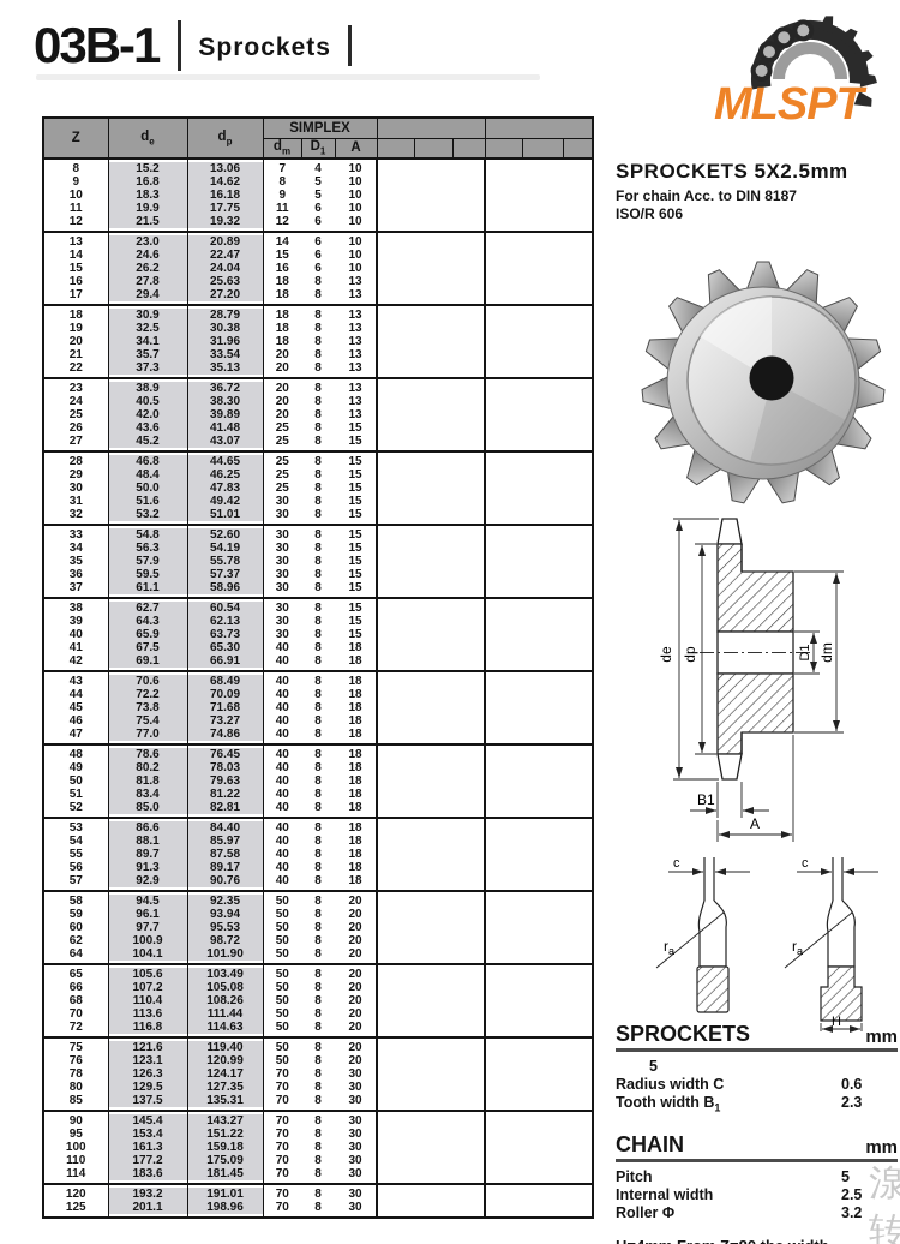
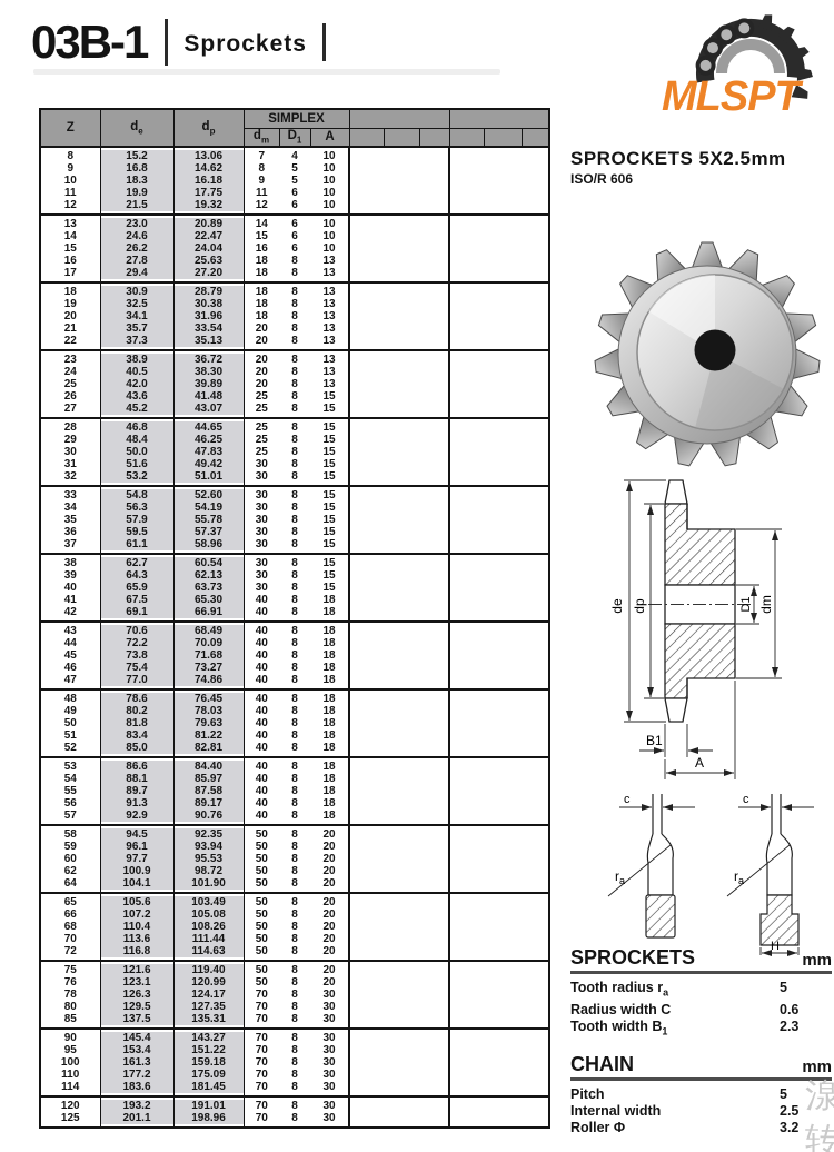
  03B-1
  Sprockets
  MLSPT
  Z	de	dp	SIMPLEX
  dm	D1	A
  8	15.2	13.06	7	4	10
  9	16.8	14.62	8	5	10
  10	18.3	16.18	9	5	10
  11	19.9	17.75	11	6	10
  12	21.5	19.32	12	6	10
  13	23.0	20.89	14	6	10
  14	24.6	22.47	15	6	10
  15	26.2	24.04	16	6	10
  16	27.8	25.63	18	8	13
  17	29.4	27.20	18	8	13
  18	30.9	28.79	18	8	13
  19	32.5	30.38	18	8	13
  20	34.1	31.96	18	8	13
  21	35.7	33.54	20	8	13
  22	37.3	35.13	20	8	13
  23	38.9	36.72	20	8	13
  24	40.5	38.30	20	8	13
  25	42.0	39.89	20	8	13
  26	43.6	41.48	25	8	15
  27	45.2	43.07	25	8	15
  28	46.8	44.65	25	8	15
  29	48.4	46.25	25	8	15
  30	50.0	47.83	25	8	15
  31	51.6	49.42	30	8	15
  32	53.2	51.01	30	8	15
  33	54.8	52.60	30	8	15
  34	56.3	54.19	30	8	15
  35	57.9	55.78	30	8	15
  36	59.5	57.37	30	8	15
  37	61.1	58.96	30	8	15
  38	62.7	60.54	30	8	15
  39	64.3	62.13	30	8	15
  40	65.9	63.73	30	8	15
  41	67.5	65.30	40	8	18
  42	69.1	66.91	40	8	18
  43	70.6	68.49	40	8	18
  44	72.2	70.09	40	8	18
  45	73.8	71.68	40	8	18
  46	75.4	73.27	40	8	18
  47	77.0	74.86	40	8	18
  48	78.6	76.45	40	8	18
  49	80.2	78.03	40	8	18
  50	81.8	79.63	40	8	18
  51	83.4	81.22	40	8	18
  52	85.0	82.81	40	8	18
  53	86.6	84.40	40	8	18
  54	88.1	85.97	40	8	18
  55	89.7	87.58	40	8	18
  56	91.3	89.17	40	8	18
  57	92.9	90.76	40	8	18
  58	94.5	92.35	50	8	20
  59	96.1	93.94	50	8	20
  60	97.7	95.53	50	8	20
  62	100.9	98.72	50	8	20
  64	104.1	101.90	50	8	20
  65	105.6	103.49	50	8	20
  66	107.2	105.08	50	8	20
  68	110.4	108.26	50	8	20
  70	113.6	111.44	50	8	20
  72	116.8	114.63	50	8	20
  75	121.6	119.40	50	8	20
  76	123.1	120.99	50	8	20
  78	126.3	124.17	70	8	30
  80	129.5	127.35	70	8	30
  85	137.5	135.31	70	8	30
  90	145.4	143.27	70	8	30
  95	153.4	151.22	70	8	30
  100	161.3	159.18	70	8	30
  110	177.2	175.09	70	8	30
  114	183.6	181.45	70	8	30
  120	193.2	191.01	70	8	30
  125	201.1	198.96	70	8	30
  SPROCKETS 5X2.5mm
- For chain Acc. to DIN 8187
  ISO/R 606
  B1
  A
  c
  ra
  c
  ra
  H
  SPROCKETS
  mm
+ Tooth radius ra
  5
  Radius width C
  0.6
  Tooth width B1
  2.3
  CHAIN
  mm
  Pitch
  5
  Internal width
  2.5
  Roller Φ
  3.2
  湶
  转
